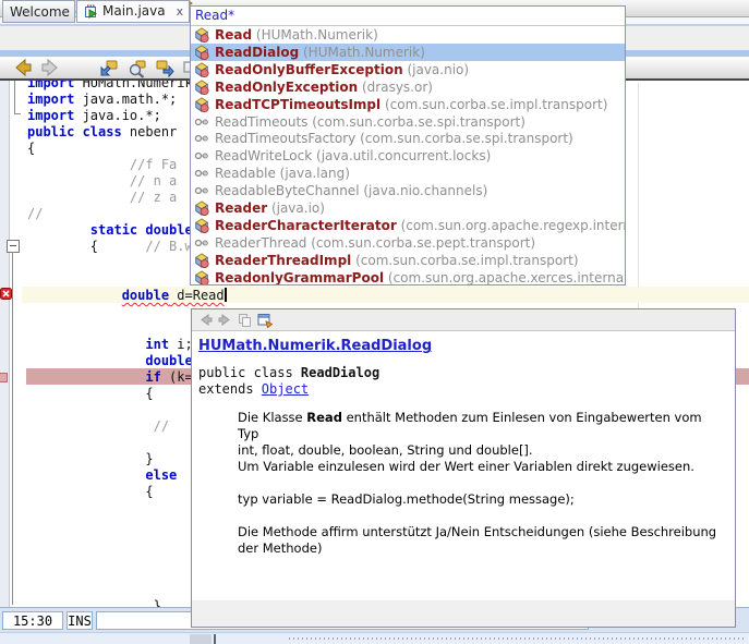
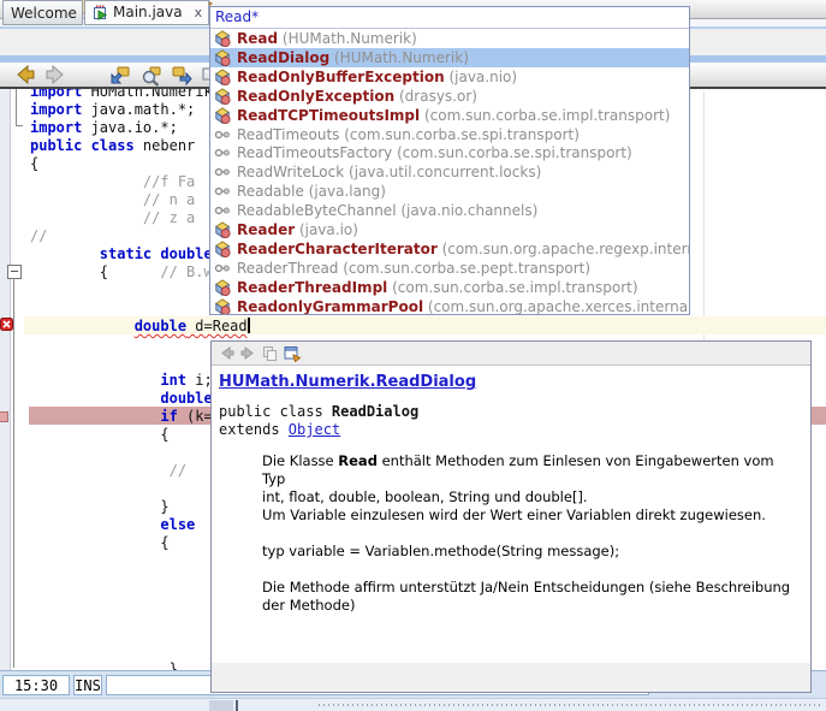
  Welcome
  Main.java
  x
  import HUMath.Numeri
  import java.math.*;
  import java.io.*;
  public class nebenr
  {
  //f Fa
  // n a
  // z a
  //
  static doubl
  { // B.
  double d=Read
  int i;
  double
  if (k=
  {
  //
  }
  else
  {
  }
  15:30
  INS
  Read*
  Read
  (HUMath.Numerik)
  ReadDialog
  (HUMath.Numerik)
  ReadOnlyBufferException
  (java.nio)
  ReadOnlyException
  (drasys.or)
  ReadTCPTimeoutsImpl
  (com.sun.corba.se.impl.transport)
  ReadTimeouts
  (com.sun.corba.se.spi.transport)
  ReadTimeoutsFactory
  (com.sun.corba.se.spi.transport)
  ReadWriteLock
  (java.util.concurrent.locks)
  Readable
  (java.lang)
  ReadableByteChannel
  (java.nio.channels)
  Reader
  (java.io)
  ReaderCharacterIterator
  (com.sun.org.apache.regexp.inter
  ReaderThread
  (com.sun.corba.se.pept.transport)
  ReaderThreadImpl
  (com.sun.corba.se.impl.transport)
  ReadonlyGrammarPool
  HUMath.Numerik.ReadDialog
  public class ReadDialog
  extends Object
  Die Klasse Read enthält Methoden zum Einlesen von Eingabewerten vom Typ
  int, float, double, boolean, String und double[].
  Um Variable einzulesen wird der Wert einer Variablen direkt zugewiesen.
- typ variable = ReadDialog.methode(String message);
+ typ variable = Variablen.methode(String message);
  Die Methode affirm unterstützt Ja/Nein Entscheidungen (siehe Beschreibung
  der Methode)
